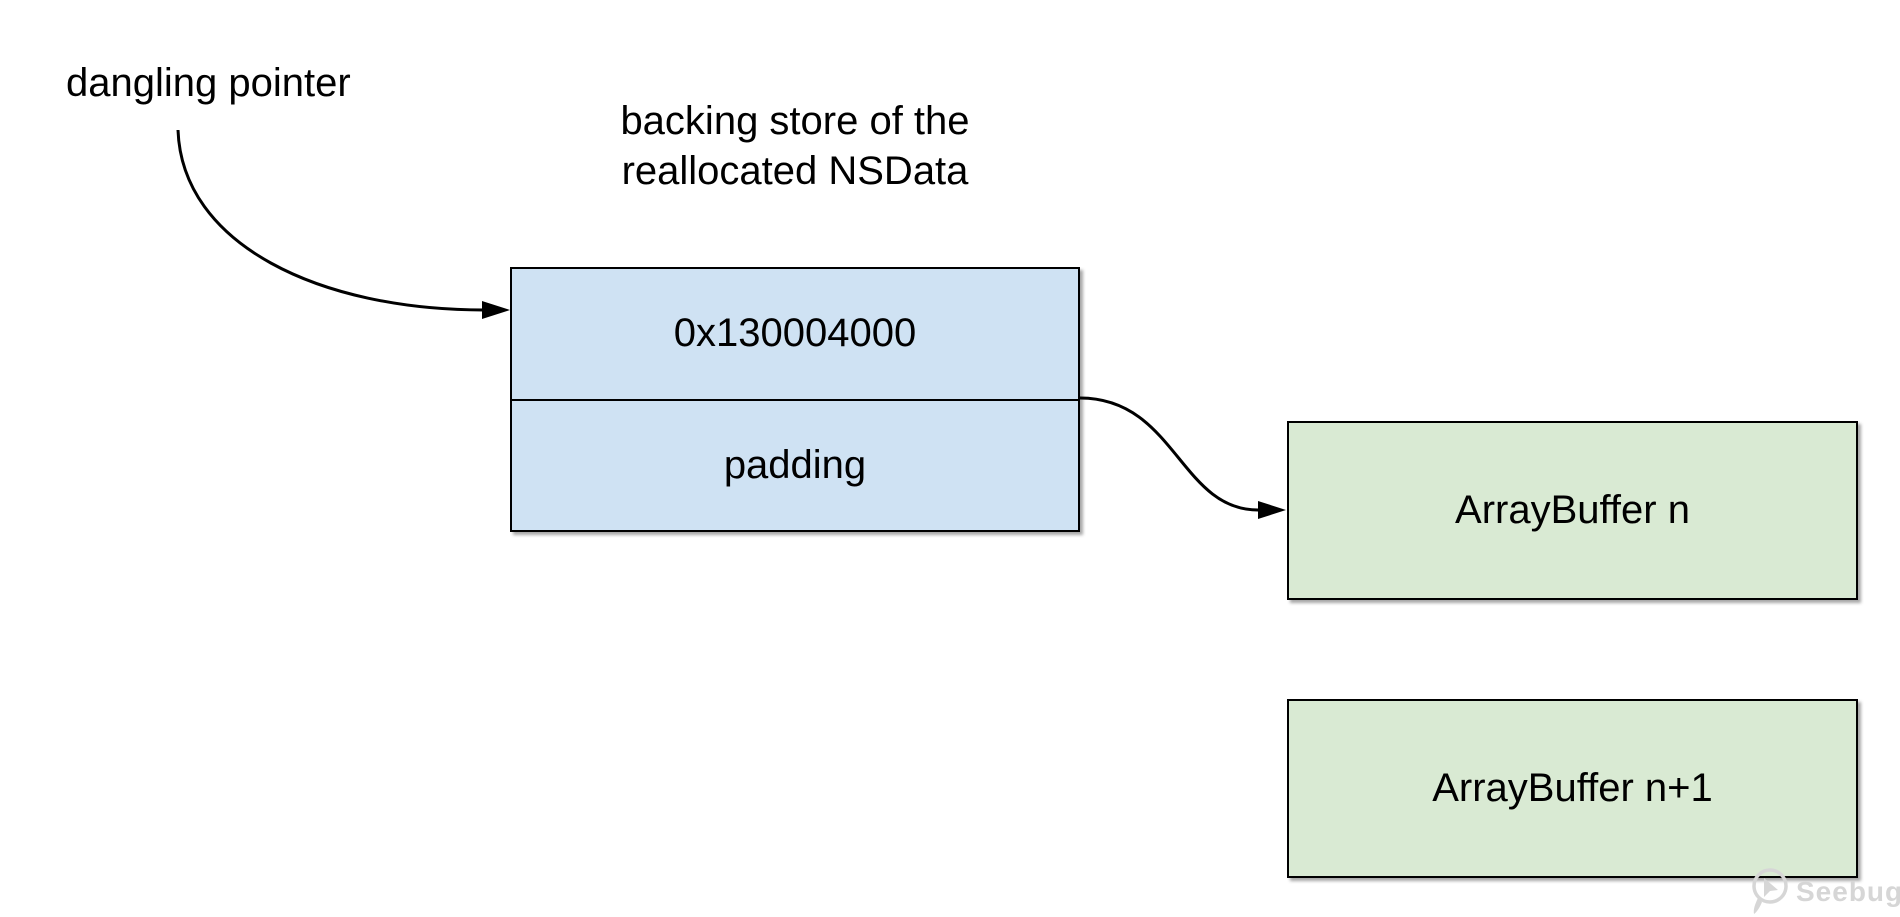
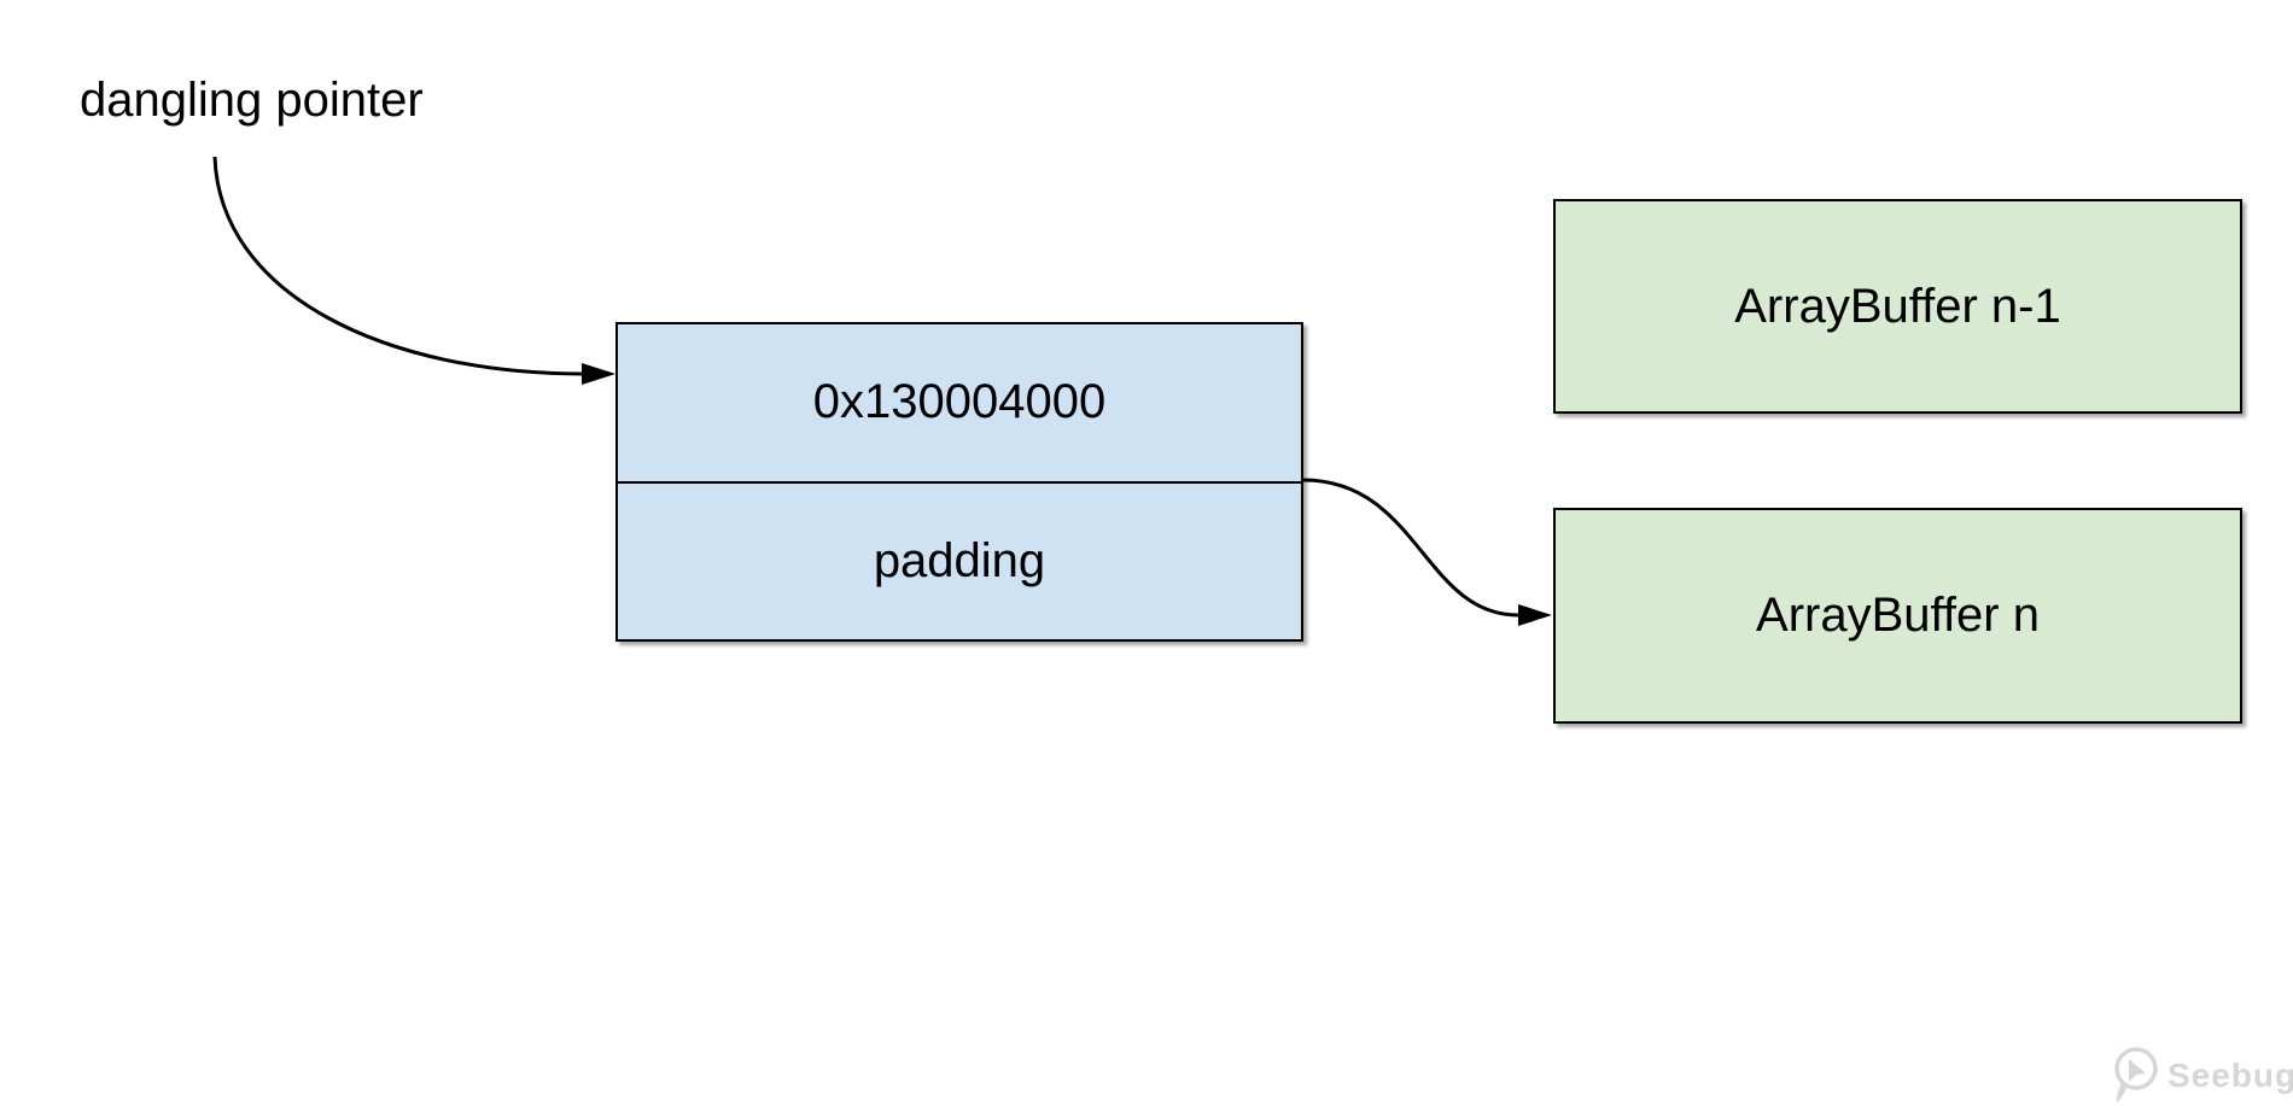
  dangling pointer
- backing store of the
- reallocated NSData
  0x130004000
  padding
+ ArrayBuffer n-1
  ArrayBuffer n
- ArrayBuffer n+1
  Seebug
